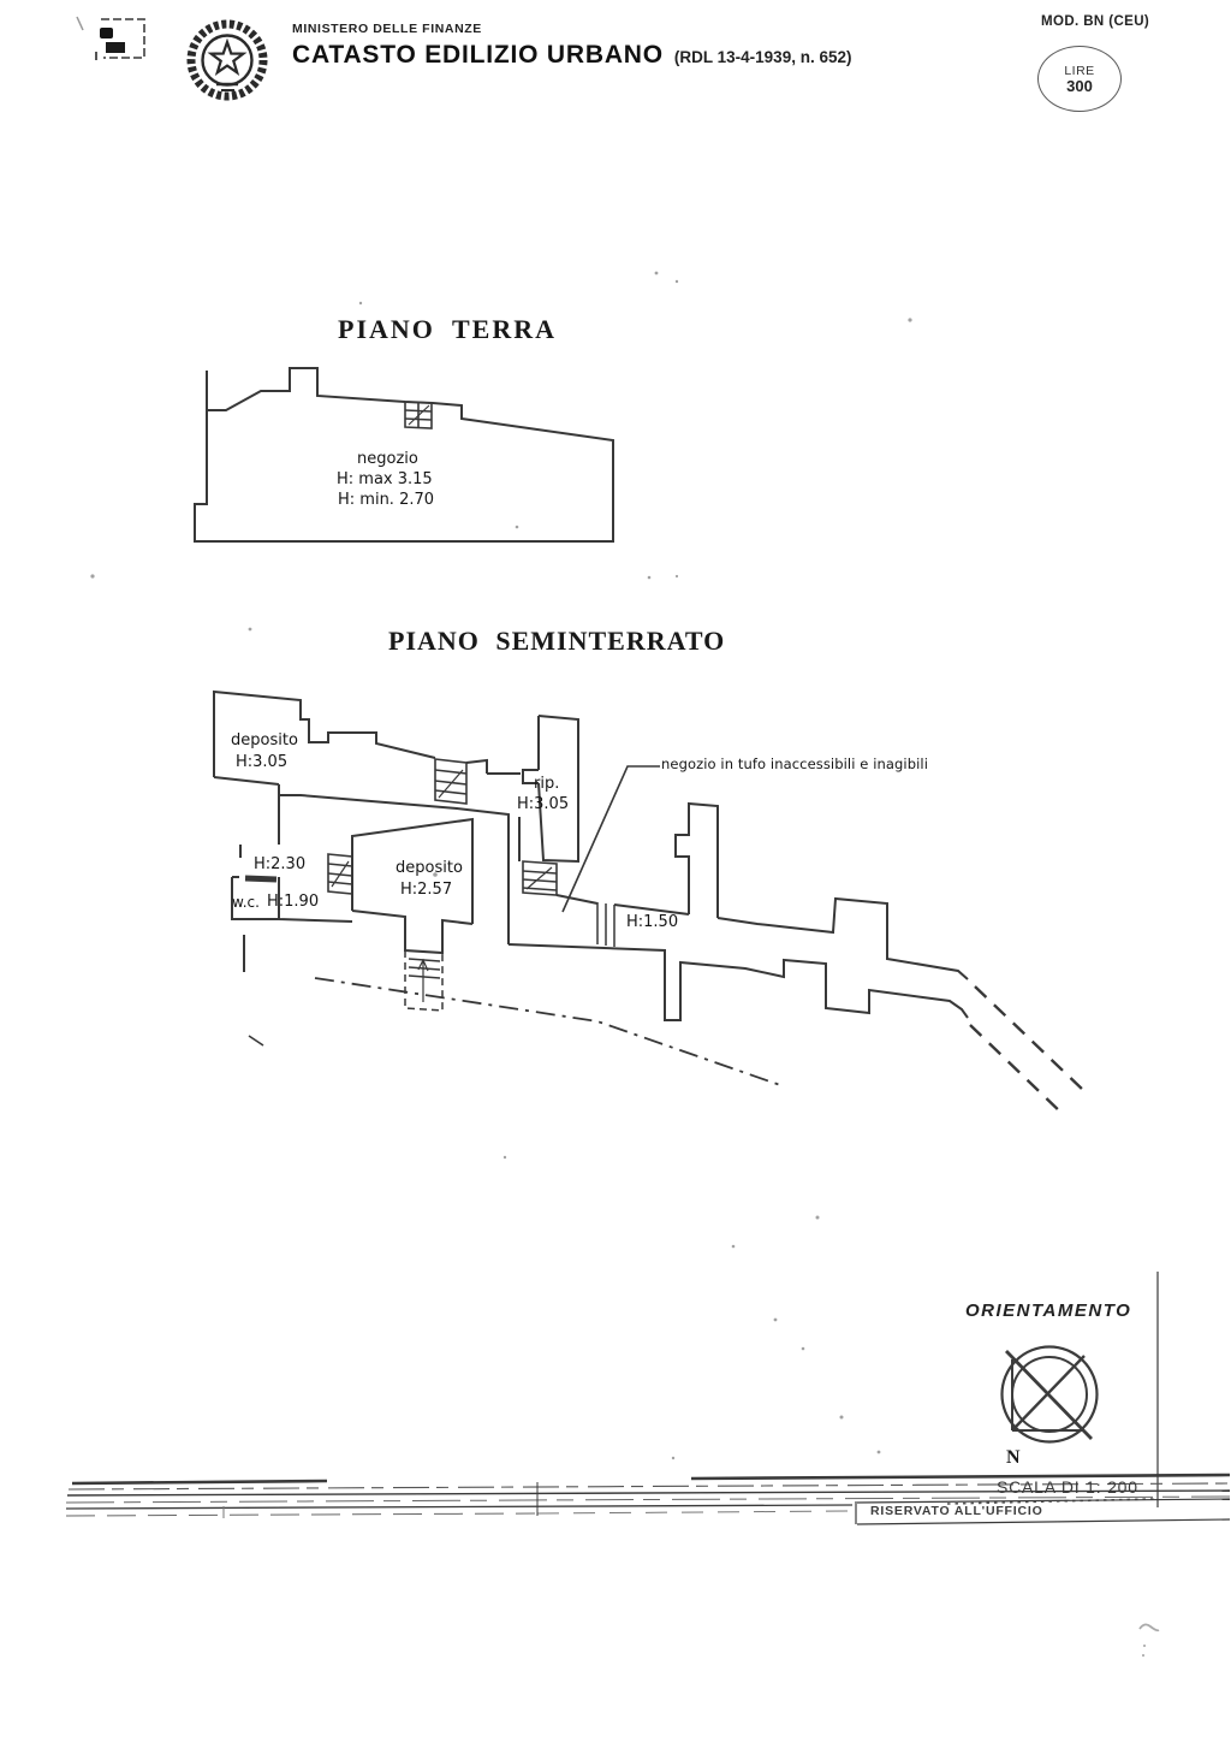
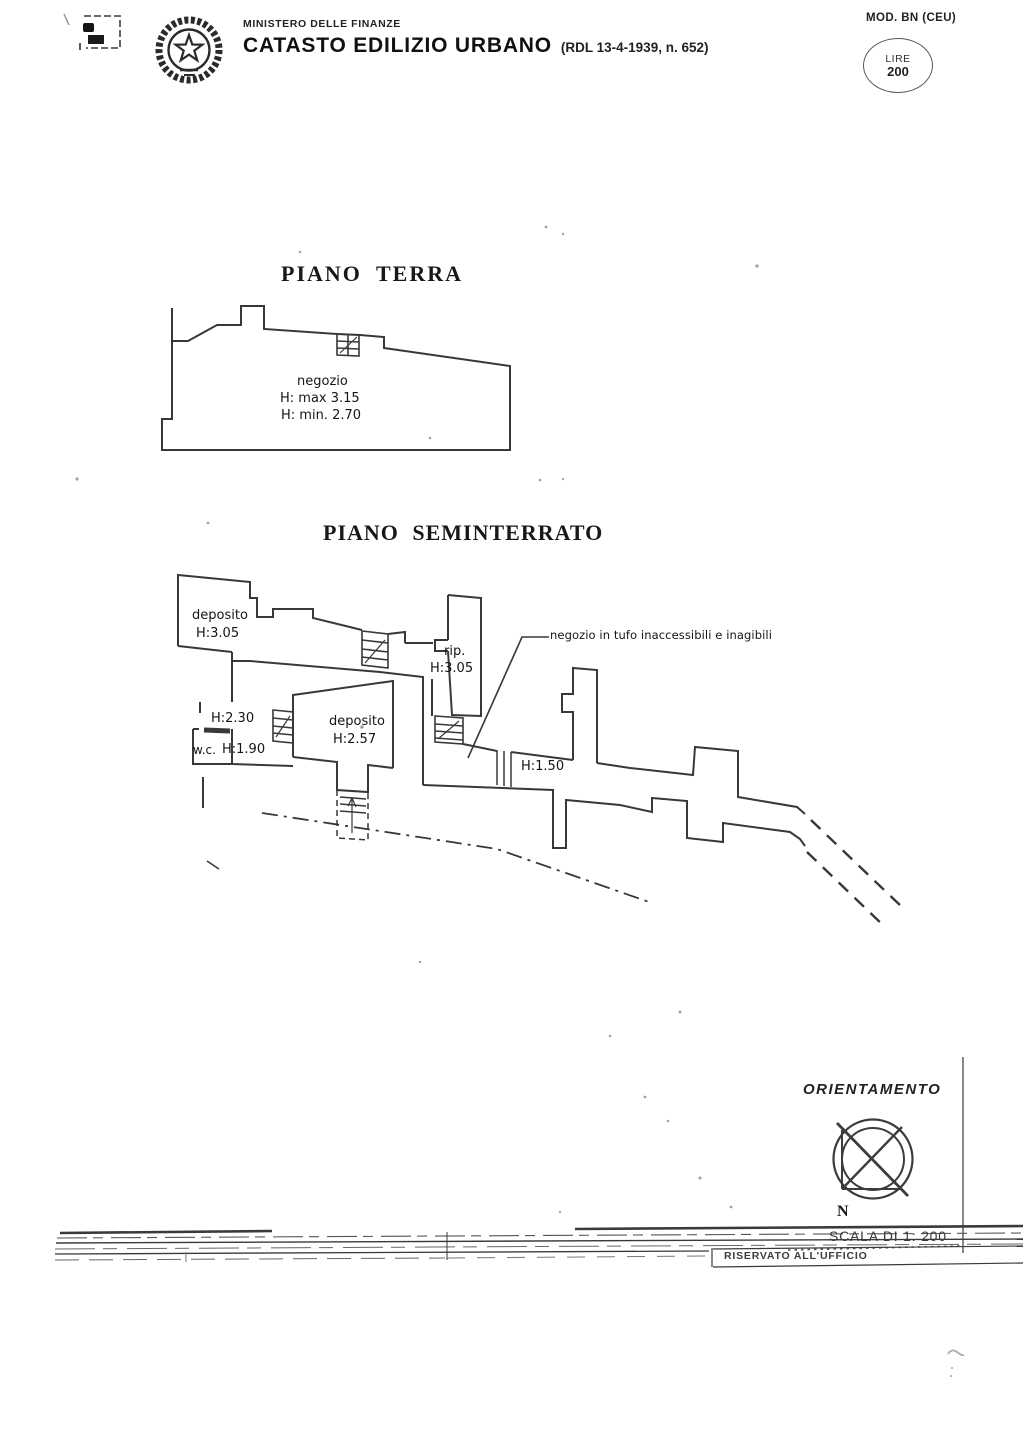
  MINISTERO DELLE FINANZE
  CATASTO EDILIZIO URBANO
  (RDL 13-4-1939, n. 652)
  MOD. BN (CEU)
  LIRE
- 300
+ 200
  PIANO TERRA
  PIANO SEMINTERRATO
  negozio
  H: max 3.15
  H: min. 2.70
  deposito
  H:3.05
  rip.
  H:3.05
  H:2.30
  w.c.
  H:1.90
  deposito
  H:2.57
  H:1.50
  negozio in tufo inaccessibili e inagibili
  ORIENTAMENTO
  N
  SCALA DI 1: 200
  RISERVATO ALL'UFFICIO
